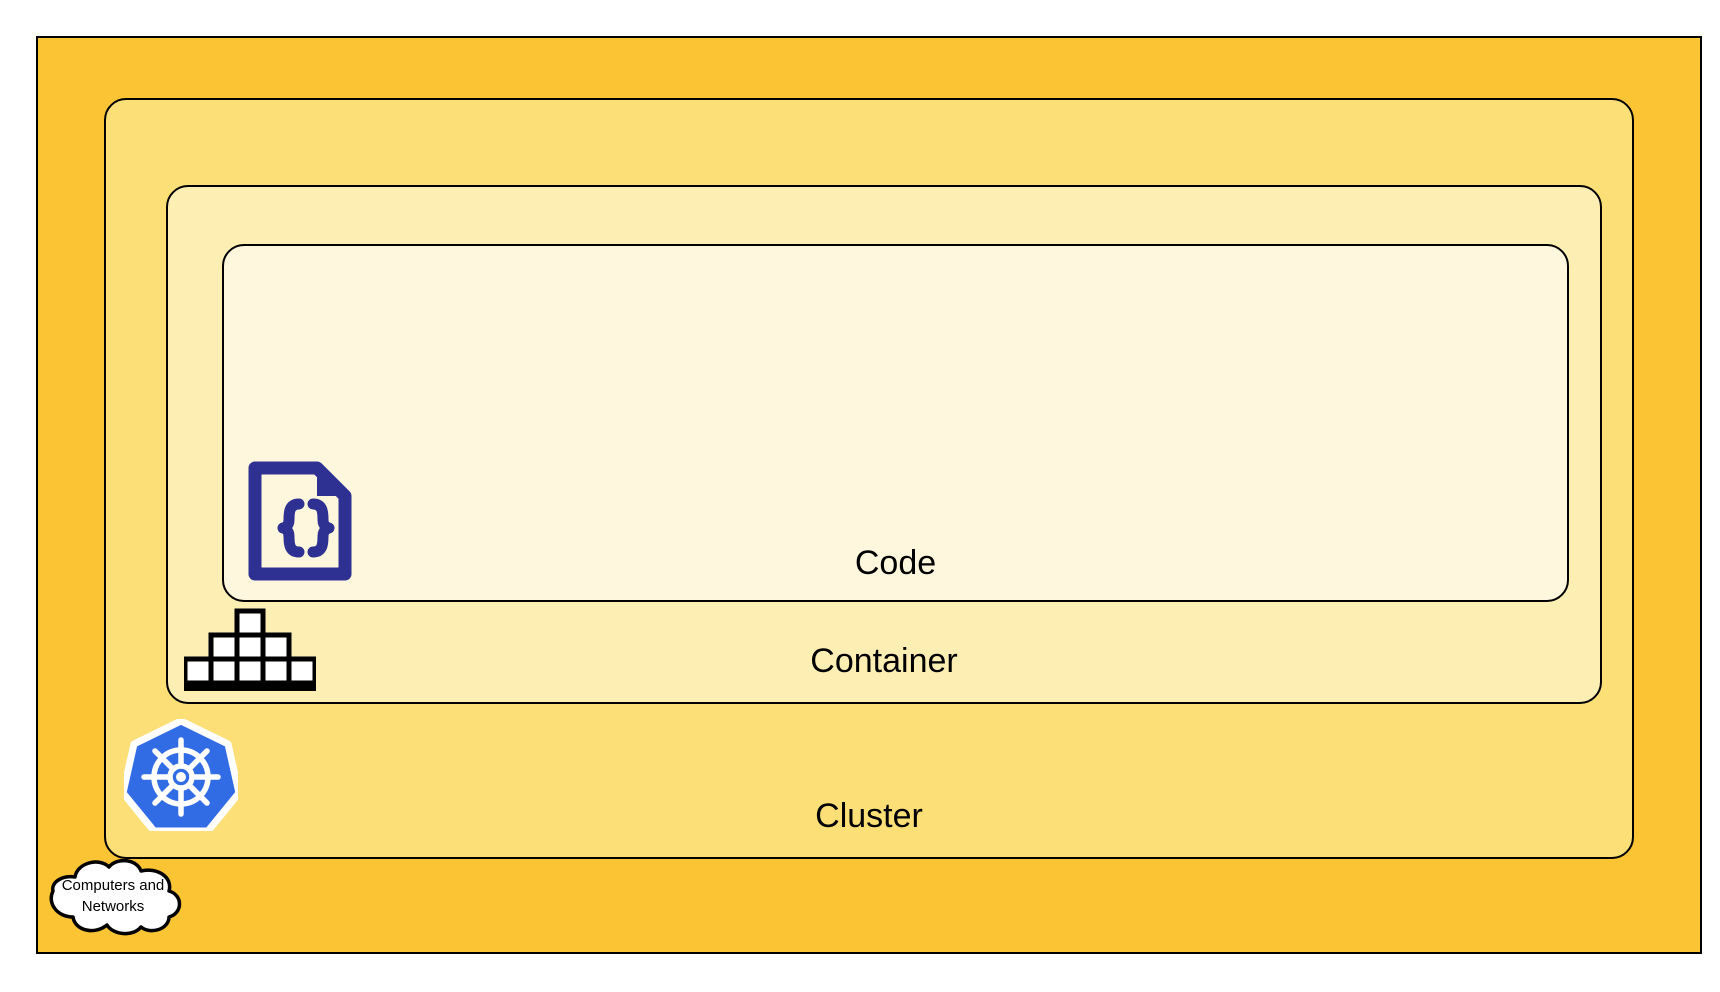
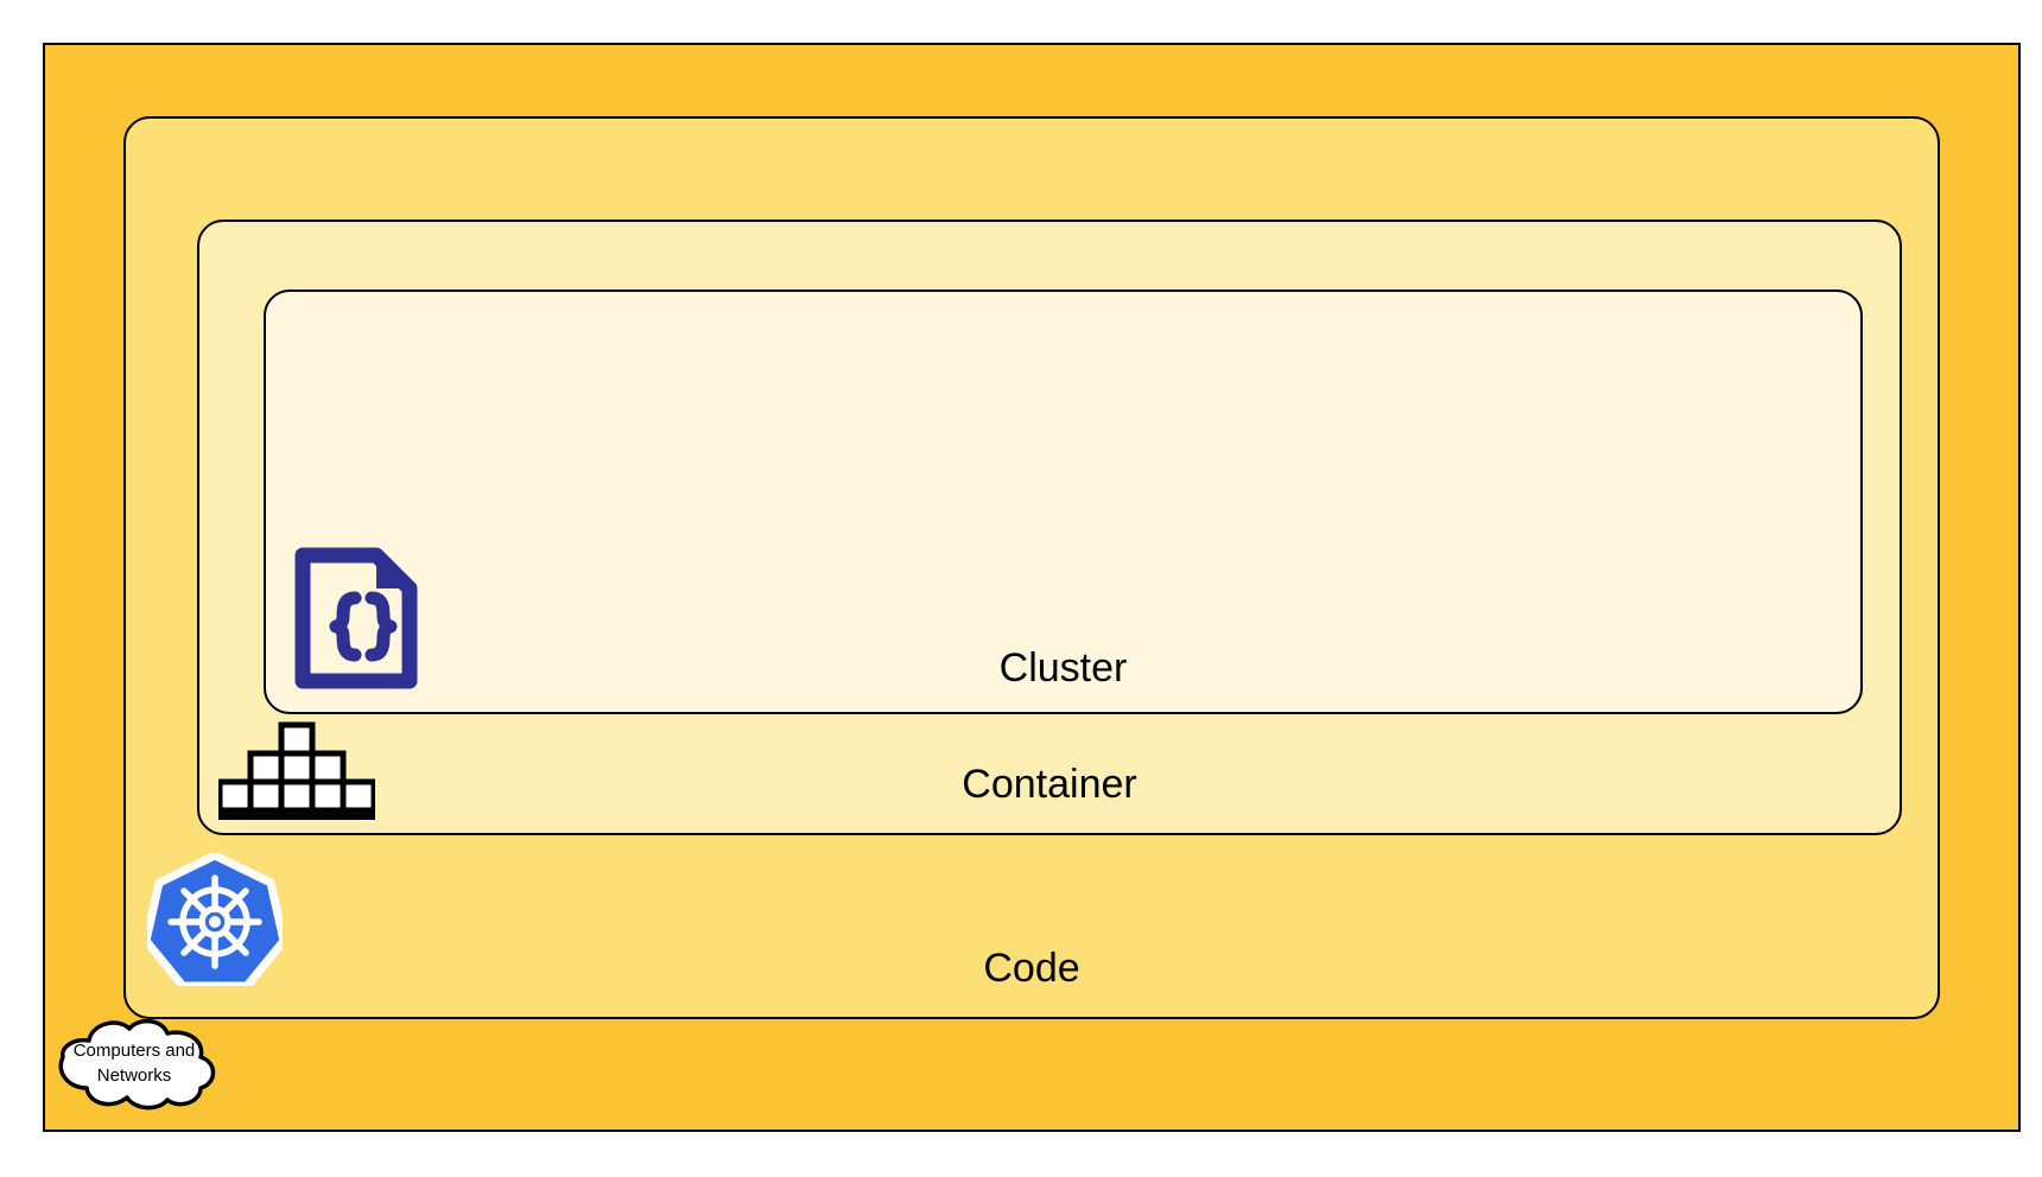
  Computers and
  Networks
- Code
+ Cluster
  Container
- Cluster
+ Code
